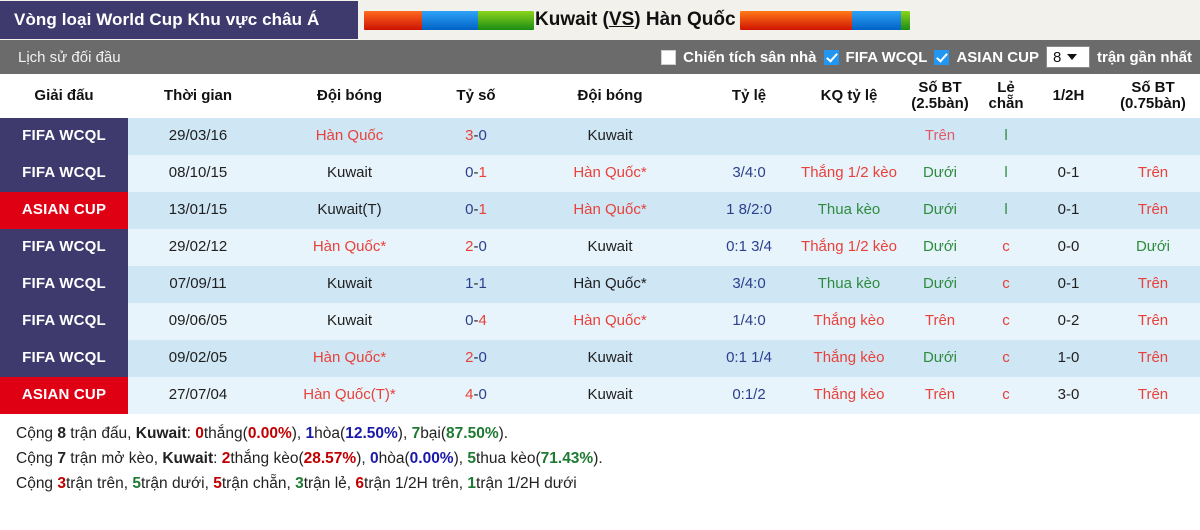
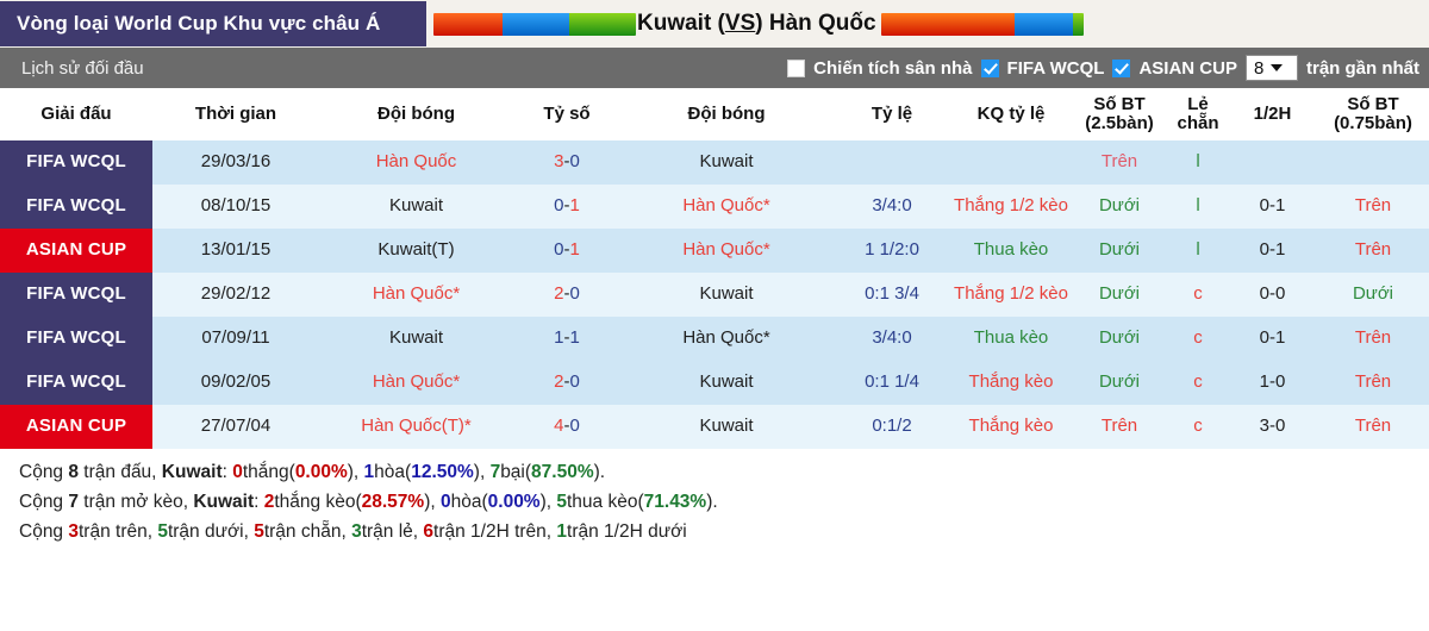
  Vòng loại World Cup Khu vực châu Á
  Kuwait (VS) Hàn Quốc
  Lịch sử đối đầu
  Chiến tích sân nhà
  FIFA WCQL
  ASIAN CUP
  8
  trận gần nhất
  Giải đấu	Thời gian	Đội bóng	Tỷ số	Đội bóng	Tỷ lệ	KQ tỷ lệ	Số BT (2.5bàn)	Lẻ chẵn	1/2H	Số BT (0.75bàn)
  FIFA WCQL	29/03/16	Hàn Quốc	3-0	Kuwait			Trên	l
  FIFA WCQL	08/10/15	Kuwait	0-1	Hàn Quốc*	3/4:0	Thắng 1/2 kèo	Dưới	l	0-1	Trên
- ASIAN CUP	13/01/15	Kuwait(T)	0-1	Hàn Quốc*	1 8/2:0	Thua kèo	Dưới	l	0-1	Trên
+ ASIAN CUP	13/01/15	Kuwait(T)	0-1	Hàn Quốc*	1 1/2:0	Thua kèo	Dưới	l	0-1	Trên
  FIFA WCQL	29/02/12	Hàn Quốc*	2-0	Kuwait	0:1 3/4	Thắng 1/2 kèo	Dưới	c	0-0	Dưới
  FIFA WCQL	07/09/11	Kuwait	1-1	Hàn Quốc*	3/4:0	Thua kèo	Dưới	c	0-1	Trên
- FIFA WCQL	09/06/05	Kuwait	0-4	Hàn Quốc*	1/4:0	Thắng kèo	Trên	c	0-2	Trên
  FIFA WCQL	09/02/05	Hàn Quốc*	2-0	Kuwait	0:1 1/4	Thắng kèo	Dưới	c	1-0	Trên
  ASIAN CUP	27/07/04	Hàn Quốc(T)*	4-0	Kuwait	0:1/2	Thắng kèo	Trên	c	3-0	Trên
  Cộng 8 trận đấu, Kuwait: 0thắng(0.00%), 1hòa(12.50%), 7bại(87.50%).
  Cộng 7 trận mở kèo, Kuwait: 2thắng kèo(28.57%), 0hòa(0.00%), 5thua kèo(71.43%).
  Cộng 3trận trên, 5trận dưới, 5trận chẵn, 3trận lẻ, 6trận 1/2H trên, 1trận 1/2H dưới
